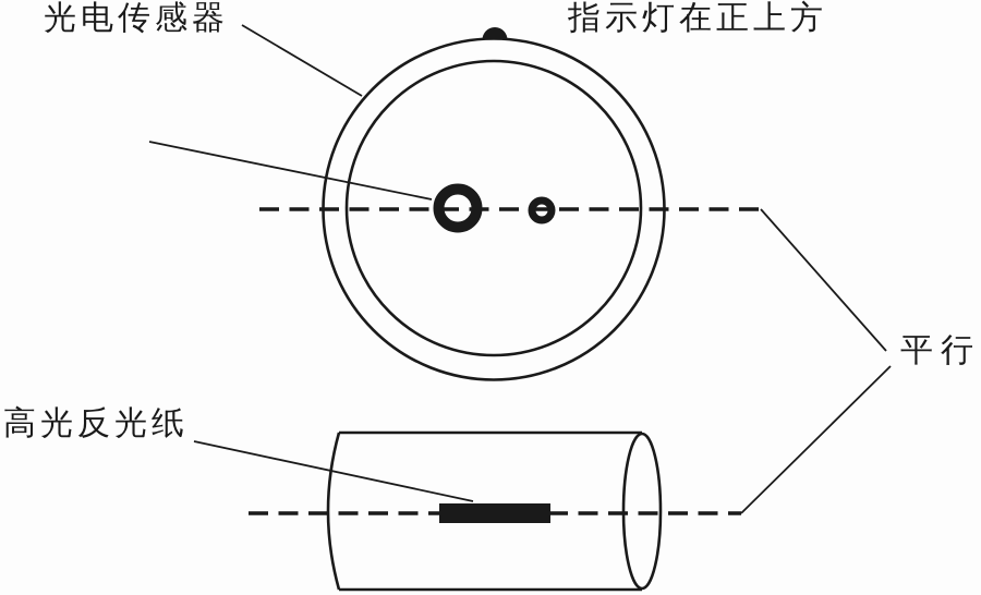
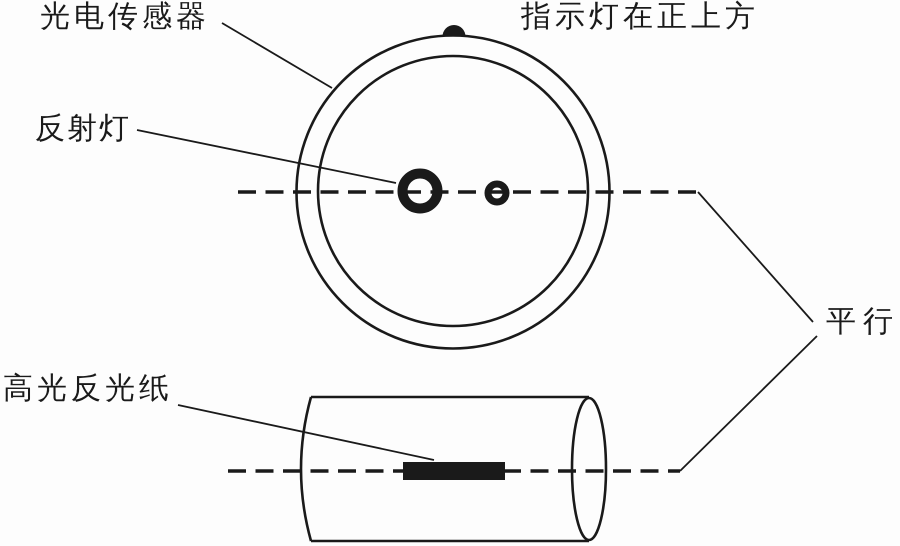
  光电传感器
  指示灯在正上方
+ 反射灯
  高光反光纸
  平行
